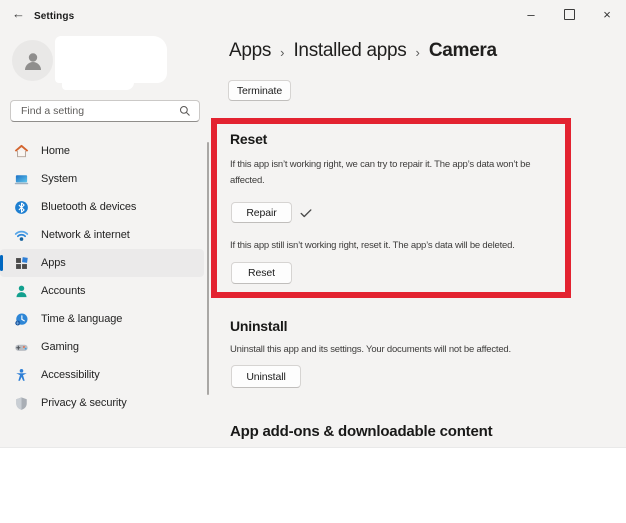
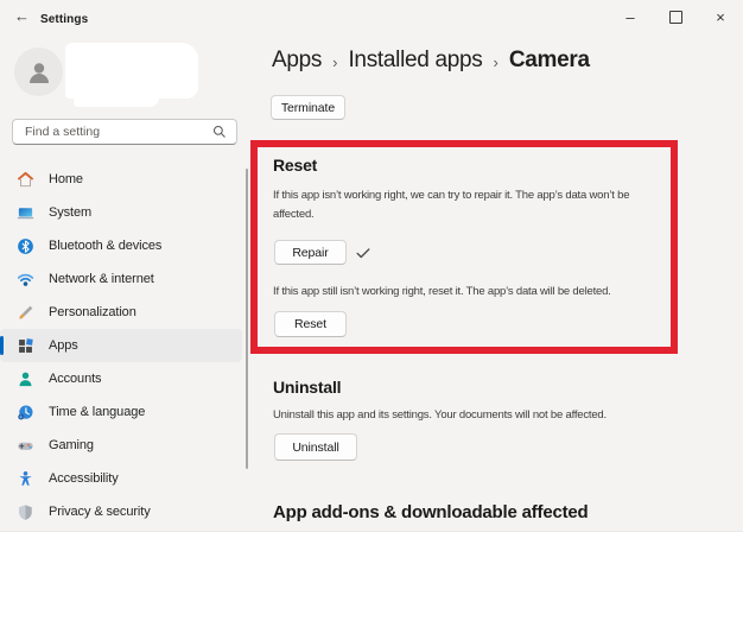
  ←
  Settings
  –
  ×
  Find a setting
  Home
  System
  Bluetooth & devices
  Network & internet
+ Personalization
  Apps
  Accounts
  Time & language
  Gaming
  Accessibility
  Privacy & security
  Apps
  ›
  Installed apps
  ›
  Camera
  Terminate
  Reset
  If this app isn’t working right, we can try to repair it. The app’s data won’t be affected.
  Repair
  If this app still isn’t working right, reset it. The app’s data will be deleted.
  Reset
  Uninstall
  Uninstall this app and its settings. Your documents will not be affected.
  Uninstall
- App add-ons & downloadable content
+ App add-ons & downloadable affected
